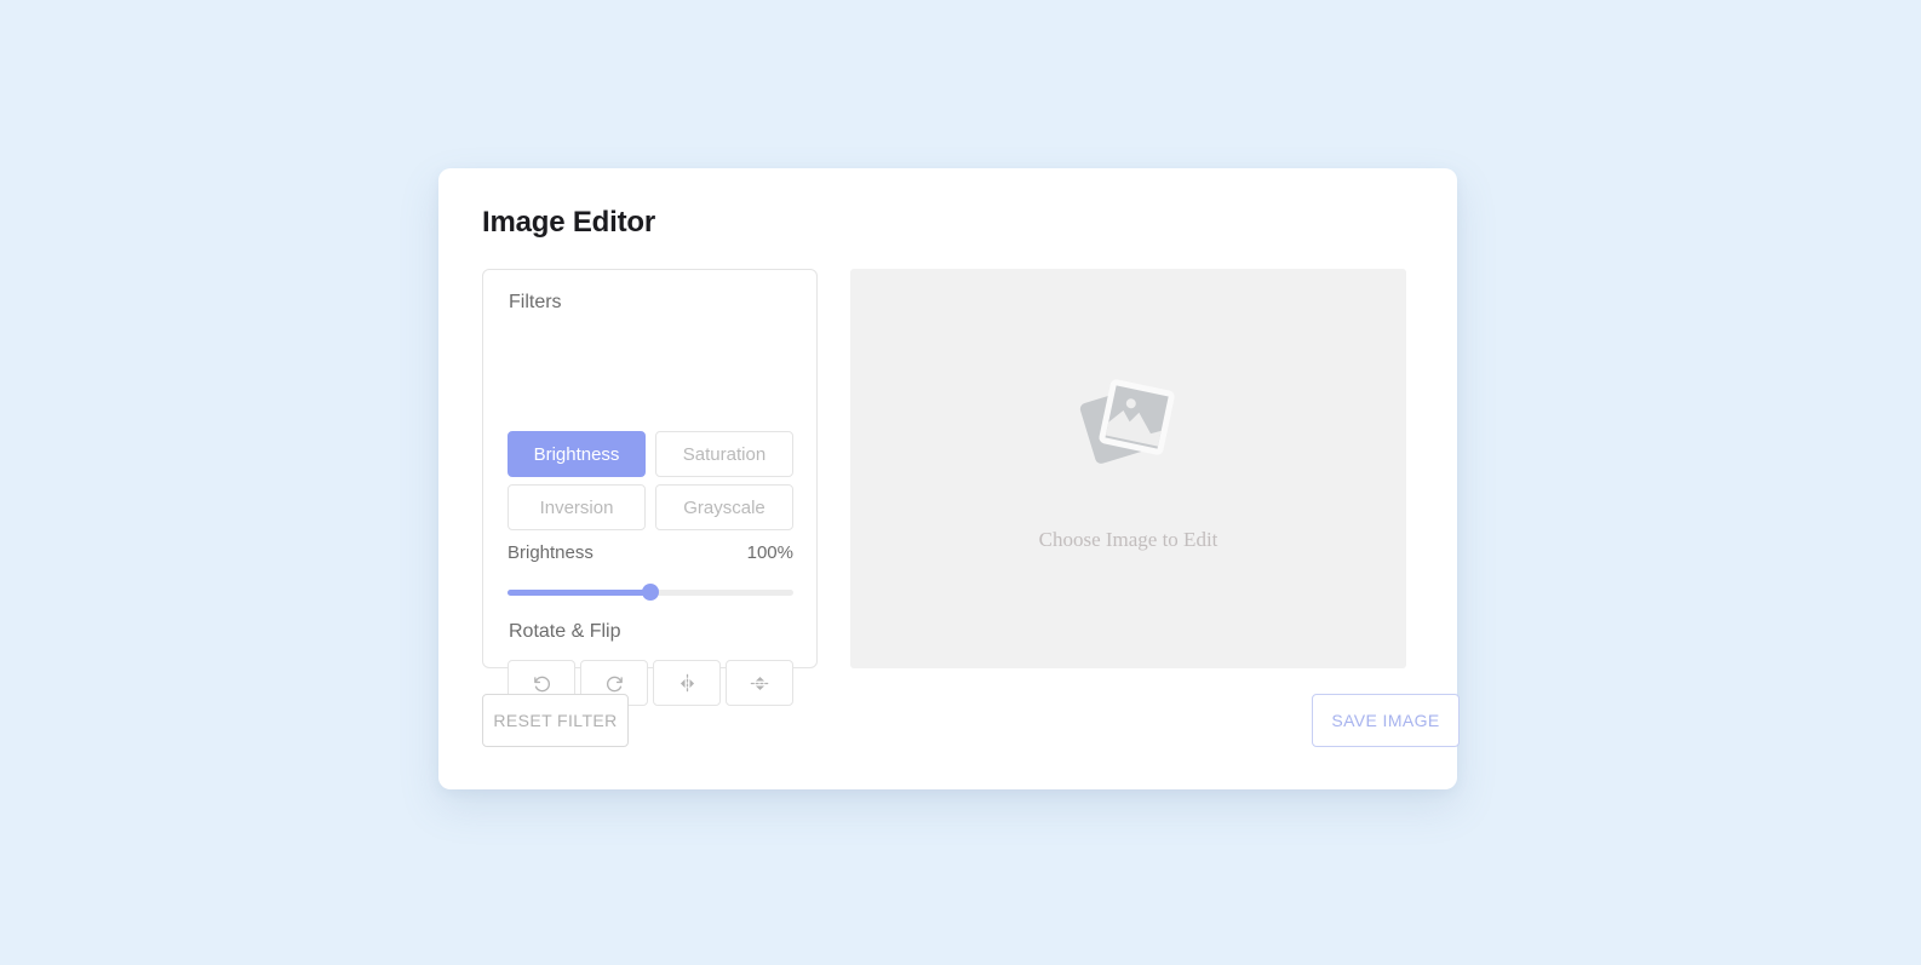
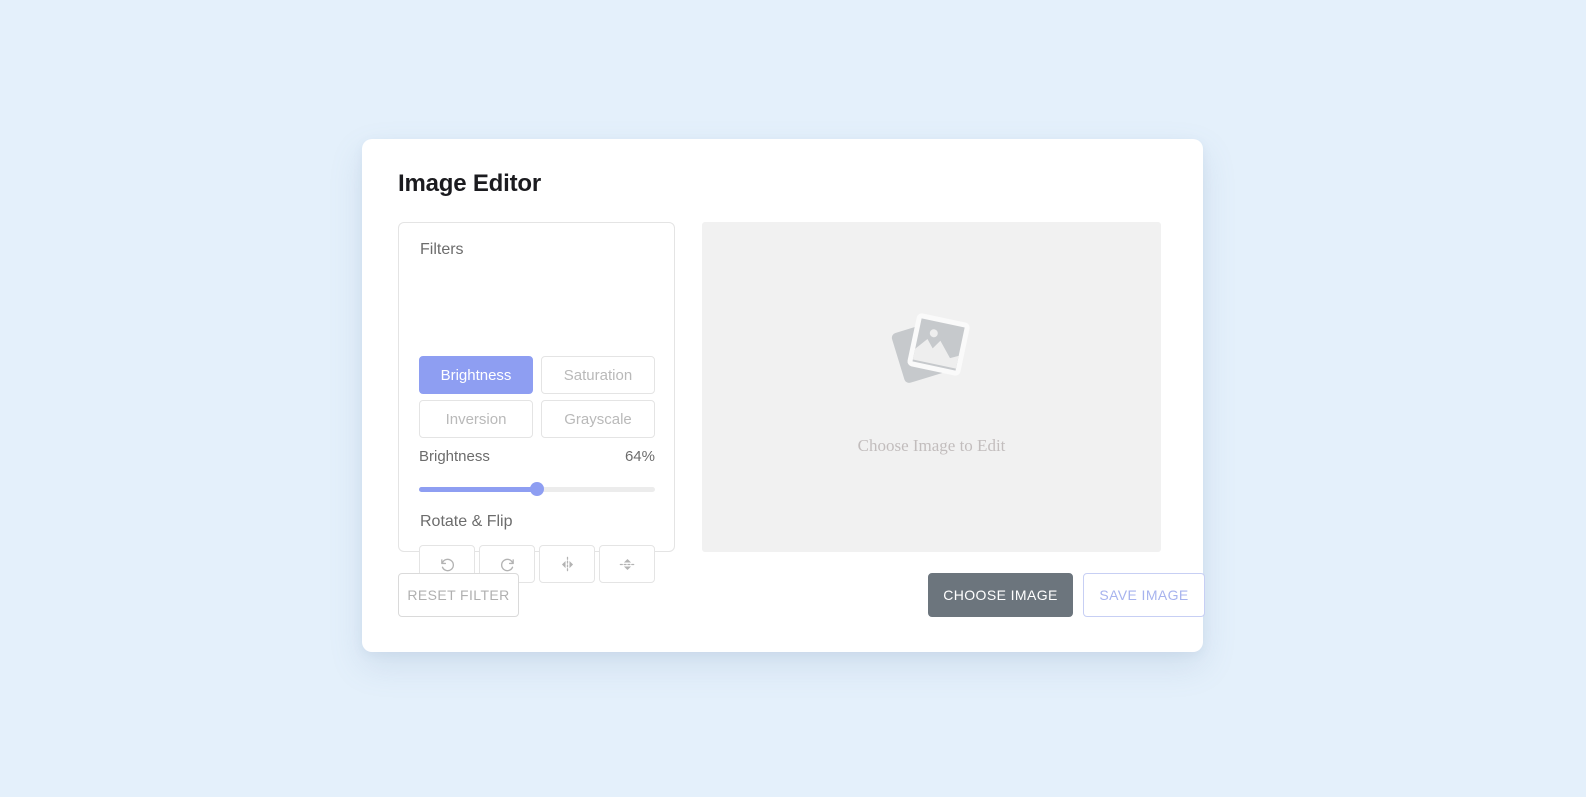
  Image Editor
  Filters
  Brightness
  Saturation
  Inversion
  Grayscale
  Brightness
- 100%
+ 64%
  Rotate & Flip
  Choose Image to Edit
  RESET FILTER
+ CHOOSE IMAGE
  SAVE IMAGE
